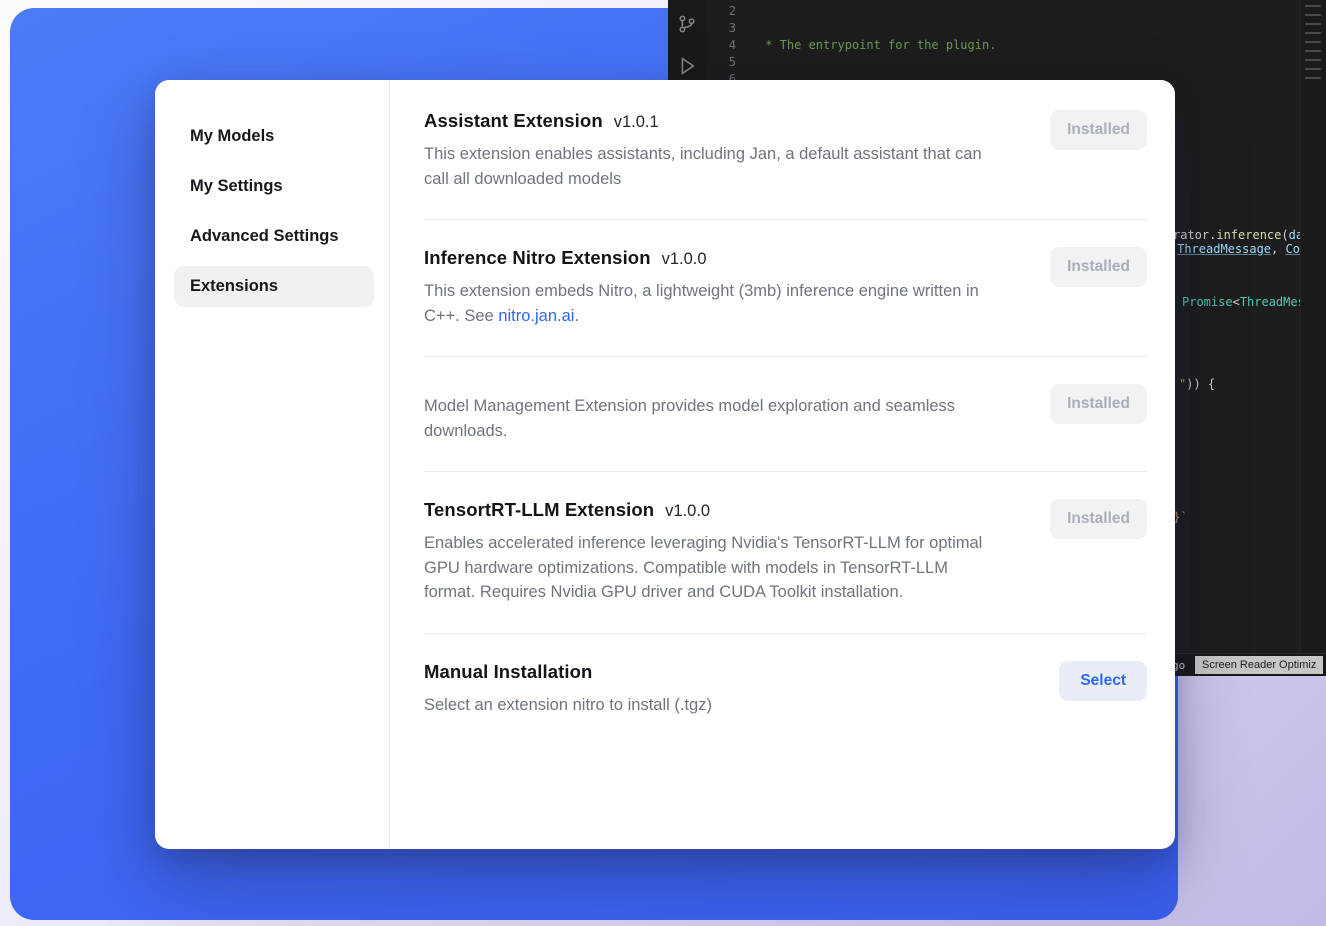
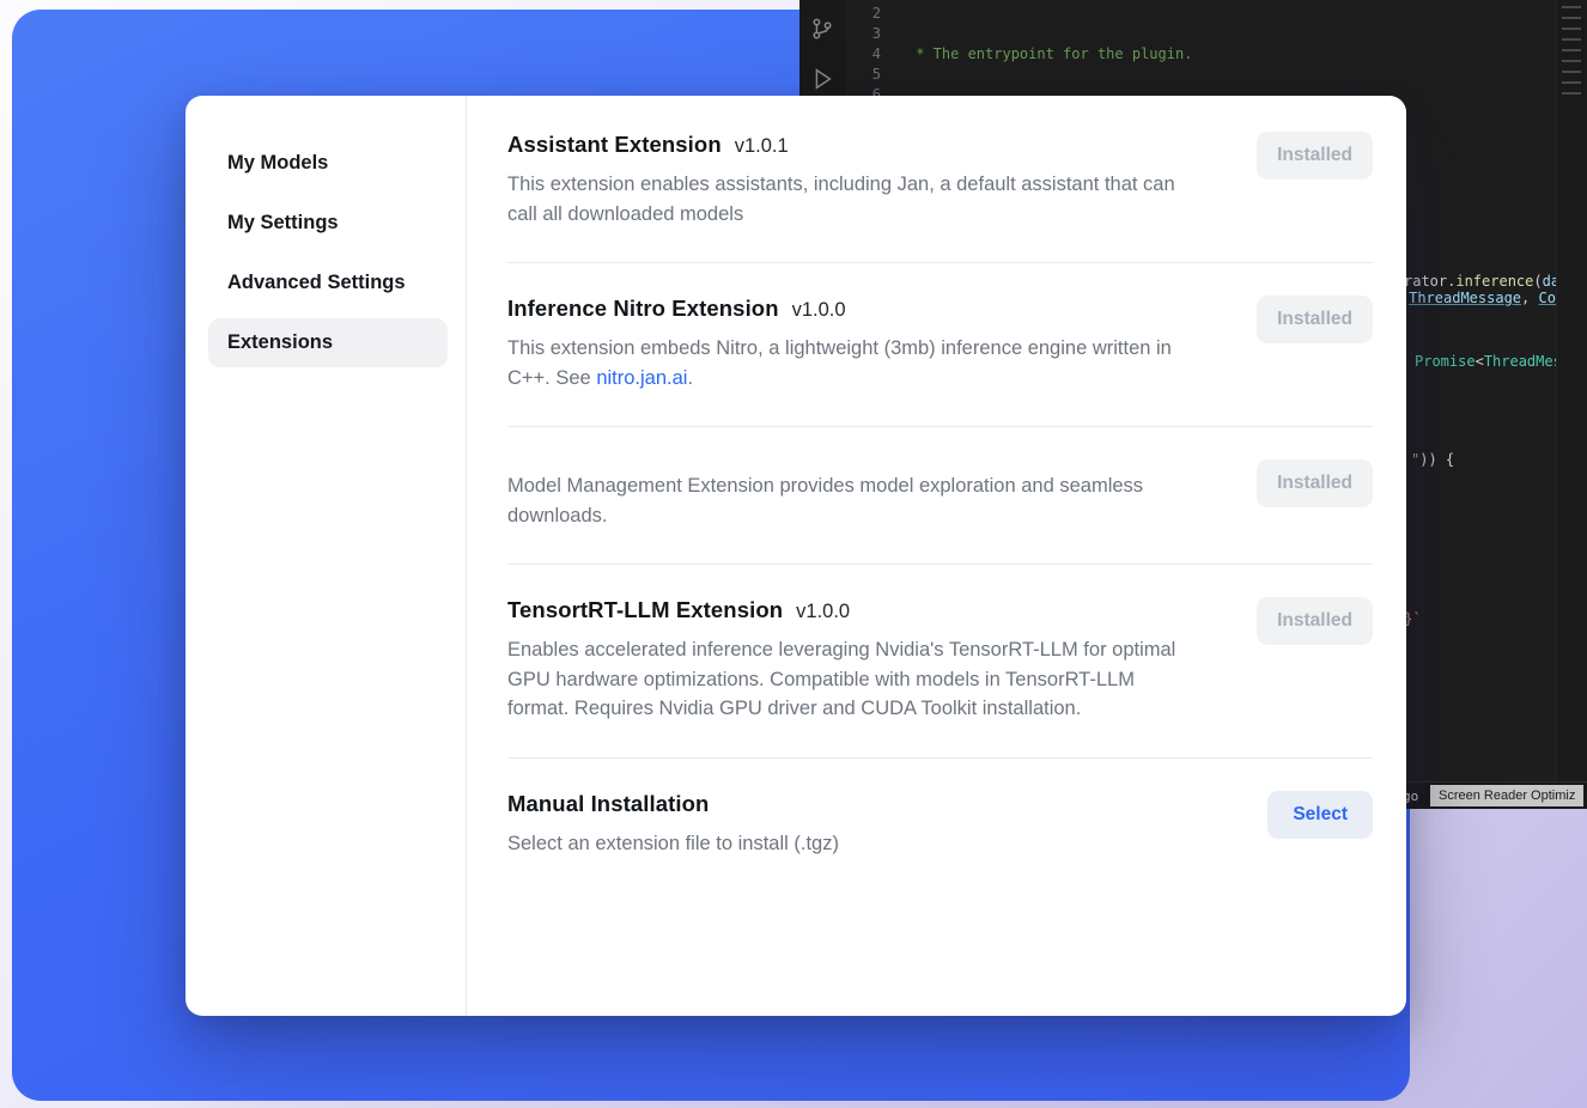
  2
  3
  4
  5
  6
  * The entrypoint for the plugin.
  rator.inference(d
  Promise<ThreadMe
  ")) {
  go
  Screen Reader Optimiz
  My Models
  My Settings
  Advanced Settings
  Extensions
  Assistant Extension
  v1.0.1
  This extension enables assistants, including Jan, a default assistant that can call all downloaded models
  Installed
  Inference Nitro Extension
  v1.0.0
  This extension embeds Nitro, a lightweight (3mb) inference engine written in C++. See nitro.jan.ai.
  Installed
  Model Management Extension provides model exploration and seamless downloads.
  Installed
  TensortRT-LLM Extension
  v1.0.0
  Enables accelerated inference leveraging Nvidia's TensorRT-LLM for optimal GPU hardware optimizations. Compatible with models in TensorRT-LLM format. Requires Nvidia GPU driver and CUDA Toolkit installation.
  Installed
  Manual Installation
- Select an extension nitro to install (.tgz)
+ Select an extension file to install (.tgz)
  Select
